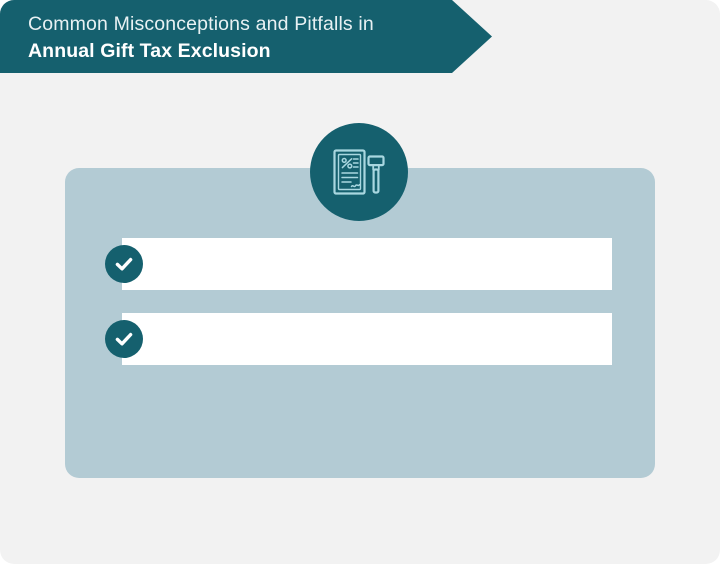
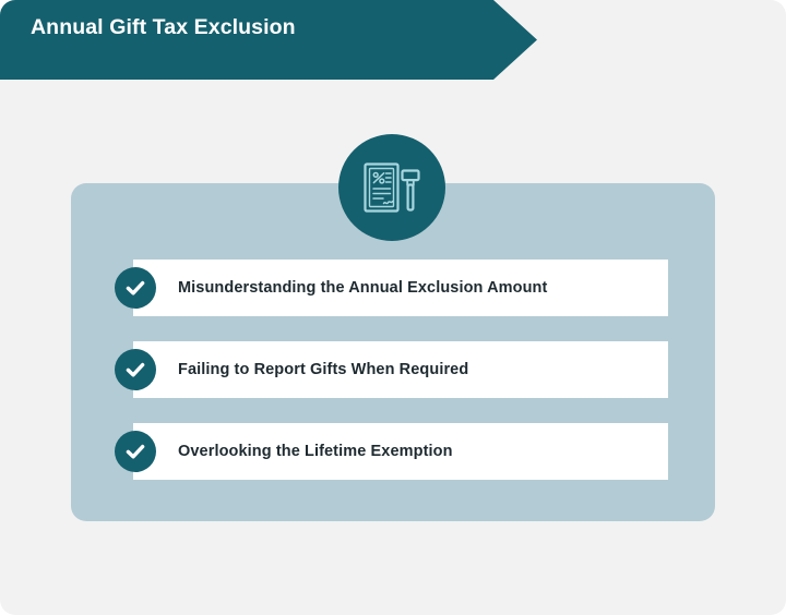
- Common Misconceptions and Pitfalls in
  Annual Gift Tax Exclusion
+ Misunderstanding the Annual Exclusion Amount
+ Failing to Report Gifts When Required
+ Overlooking the Lifetime Exemption
